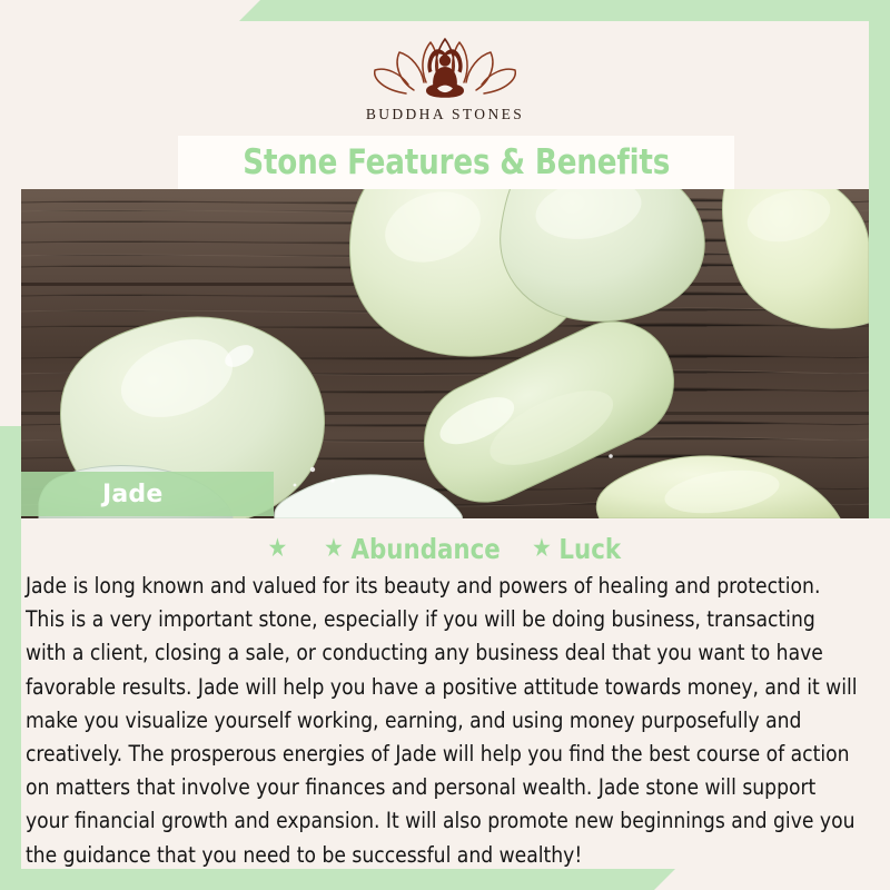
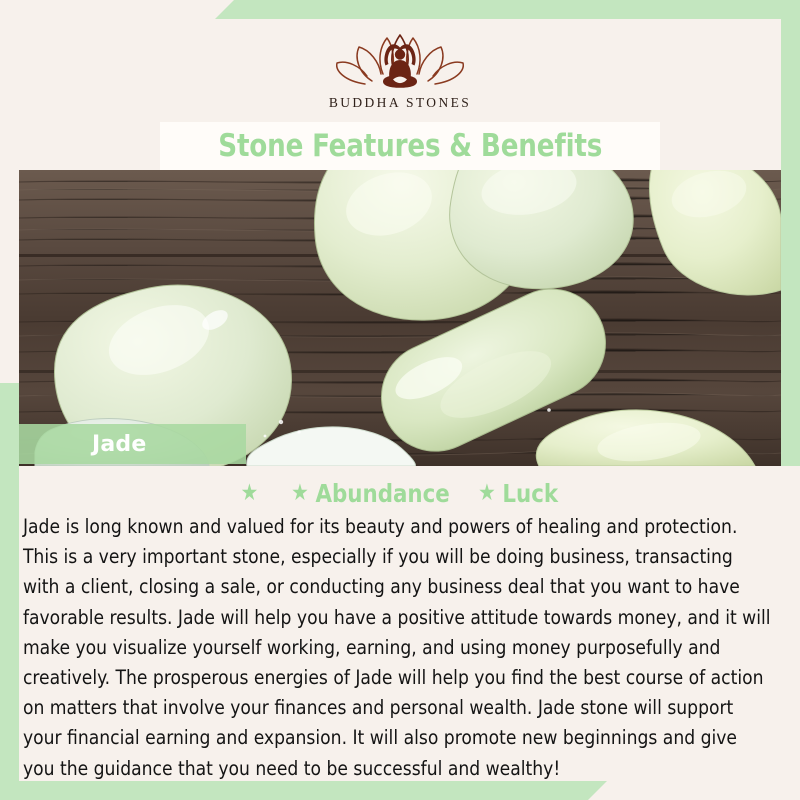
  BUDDHA STONES
  Stone Features & Benefits
  Jade
  ★
  ★
  Abundance
  ★
  Luck
- Jade is long known and valued for its beauty and powers of healing and protection. This is a very important stone, especially if you will be doing business, transacting with a client, closing a sale, or conducting any business deal that you want to have favorable results. Jade will help you have a positive attitude towards money, and it will make you visualize yourself working, earning, and using money purposefully and creatively. The prosperous energies of Jade will help you find the best course of action on matters that involve your finances and personal wealth. Jade stone will support your financial growth and expansion. It will also promote new beginnings and give you the guidance that you need to be successful and wealthy!
+ Jade is long known and valued for its beauty and powers of healing and protection. This is a very important stone, especially if you will be doing business, transacting with a client, closing a sale, or conducting any business deal that you want to have favorable results. Jade will help you have a positive attitude towards money, and it will make you visualize yourself working, earning, and using money purposefully and creatively. The prosperous energies of Jade will help you find the best course of action on matters that involve your finances and personal wealth. Jade stone will support your financial earning and expansion. It will also promote new beginnings and give you the guidance that you need to be successful and wealthy!
